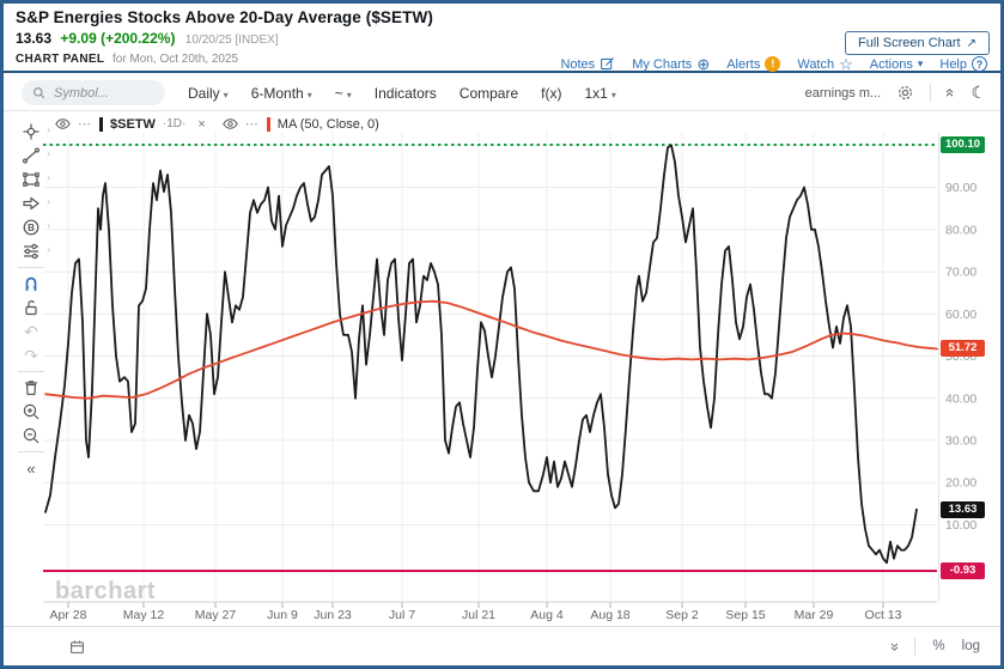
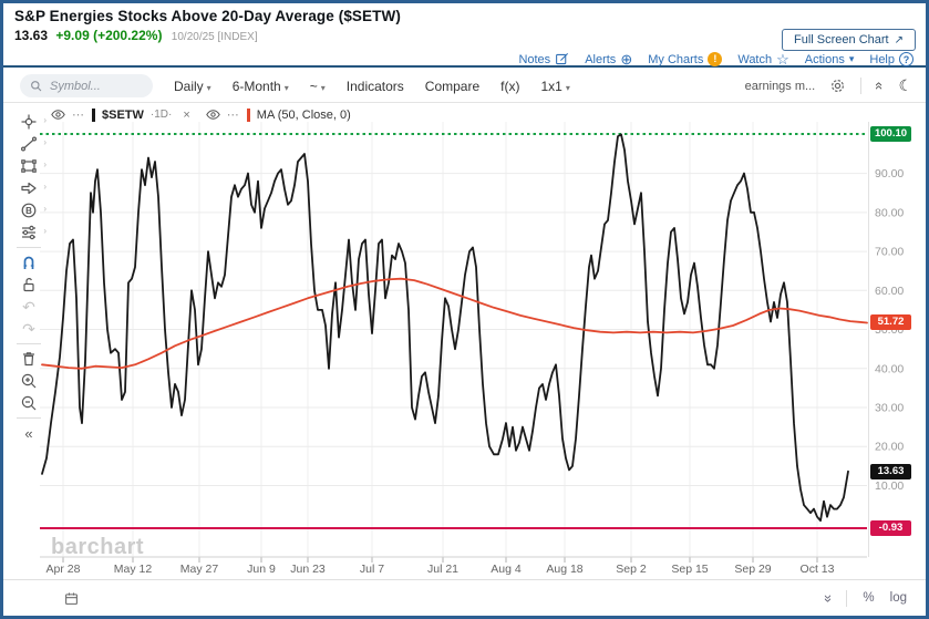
  Apr 28
  May 12
  May 27
  Jun 9
  Jun 23
  Jul 7
  Jul 21
  Aug 4
  Aug 18
  Sep 2
  Sep 15
- Mar 29
+ Sep 29
  Oct 13
  90.00
  80.00
  70.00
  60.00
  50.00
  40.00
  30.00
  20.00
  10.00
  barchart
  S&P Energies Stocks Above 20-Day Average ($SETW)
  13.63 +9.09 (+200.22%) 10/20/25 [INDEX]
- CHART PANEL for Mon, Oct 20th, 2025
  Full Screen Chart ↗
  Notes
- My Charts
+ Alerts
  ⊕
- Alerts
+ My Charts
  !
  Watch
  ☆
  Actions
  ▾
  Help
  ?
  Symbol...
  Daily ▾
  6-Month ▾
  ~ ▾
  Indicators
  Compare
  f(x)
  1x1 ▾
  earnings m...
  ☾
  ⋯
  $SETW
  ·1D·
  ×
  ⋯
  MA (50, Close, 0)
  ›
  ›
  ›
  ›
  B
  ›
  ›
  ↶
  ↷
  «
  100.10
  51.72
  13.63
  -0.93
  %
  log
